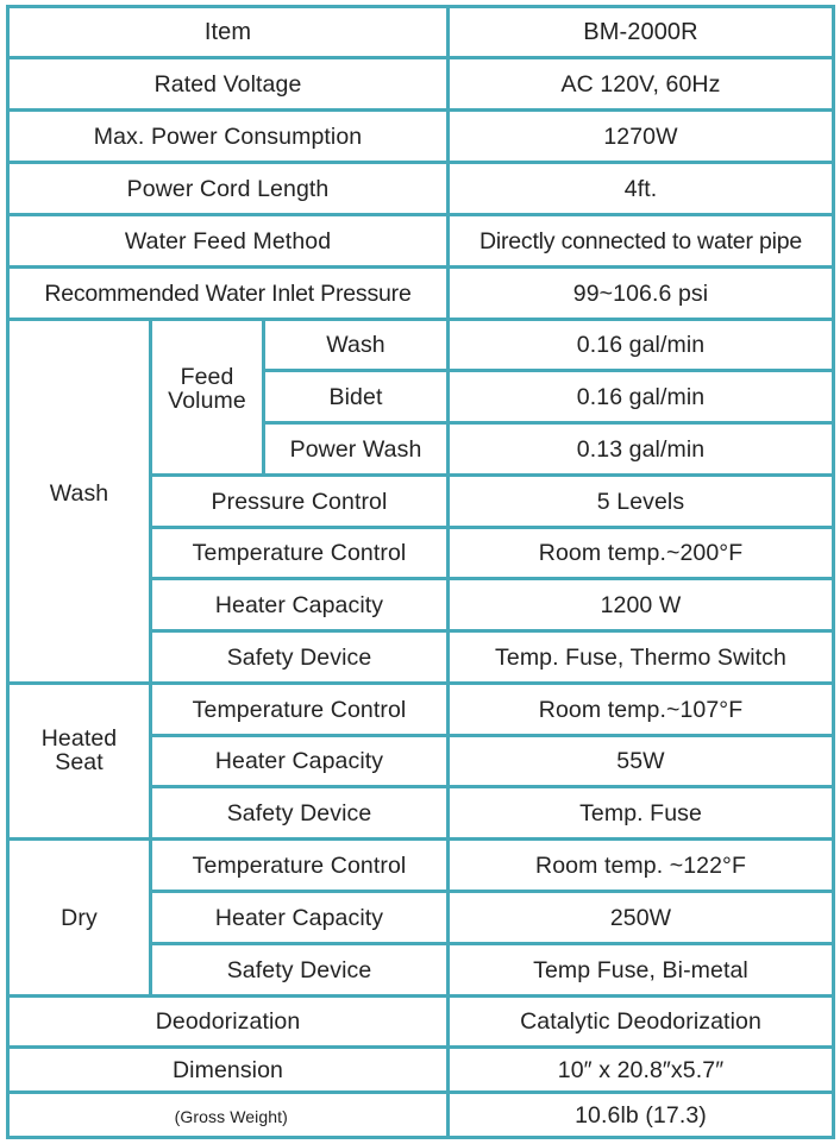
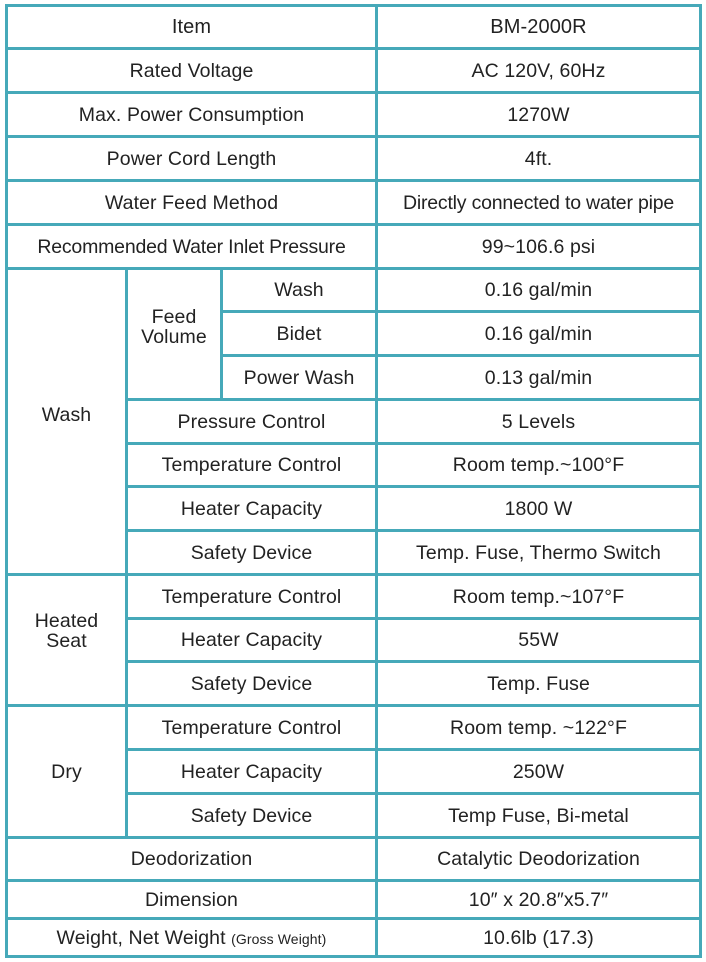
  Item
  BM-2000R
  Rated Voltage
  AC 120V, 60Hz
  Max. Power Consumption
  1270W
  Power Cord Length
  4ft.
  Water Feed Method
  Directly connected to water pipe
  Recommended Water Inlet Pressure
  99~106.6 psi
  Wash
  Feed
  Volume
  Wash
  0.16 gal/min
  Bidet
  0.16 gal/min
  Power Wash
  0.13 gal/min
  Pressure Control
  5 Levels
  Temperature Control
- Room temp.~200°F
+ Room temp.~100°F
  Heater Capacity
- 1200 W
+ 1800 W
  Safety Device
  Temp. Fuse, Thermo Switch
  Heated
  Seat
  Temperature Control
  Room temp.~107°F
  Heater Capacity
  55W
  Safety Device
  Temp. Fuse
  Dry
  Temperature Control
  Room temp. ~122°F
  Heater Capacity
  250W
  Safety Device
  Temp Fuse, Bi-metal
  Deodorization
  Catalytic Deodorization
  Dimension
  10″ x 20.8″x5.7″
+ Weight, Net Weight
  (Gross Weight)
  10.6lb (17.3)
